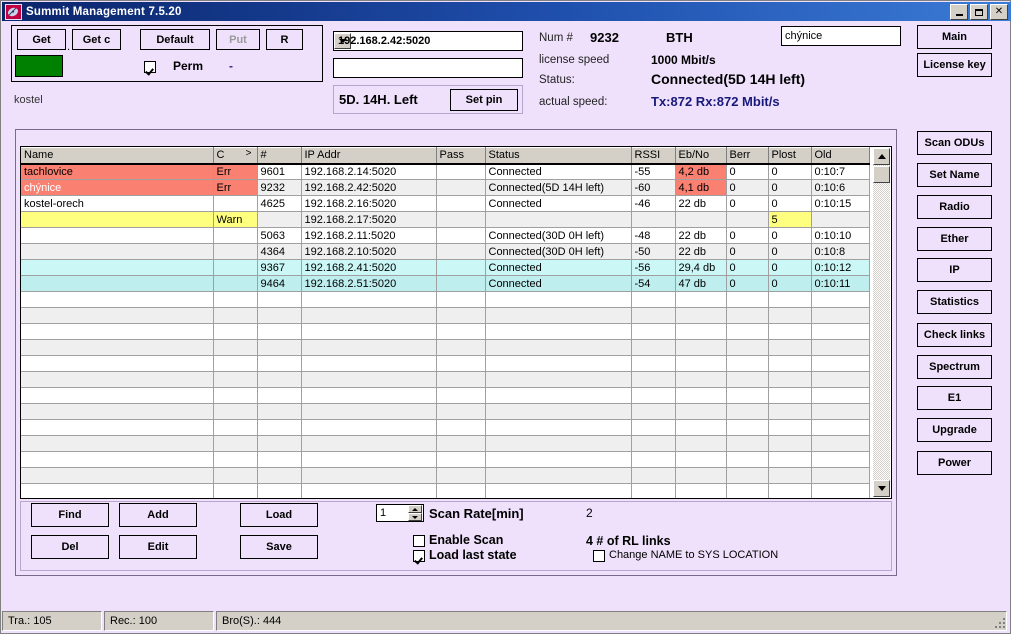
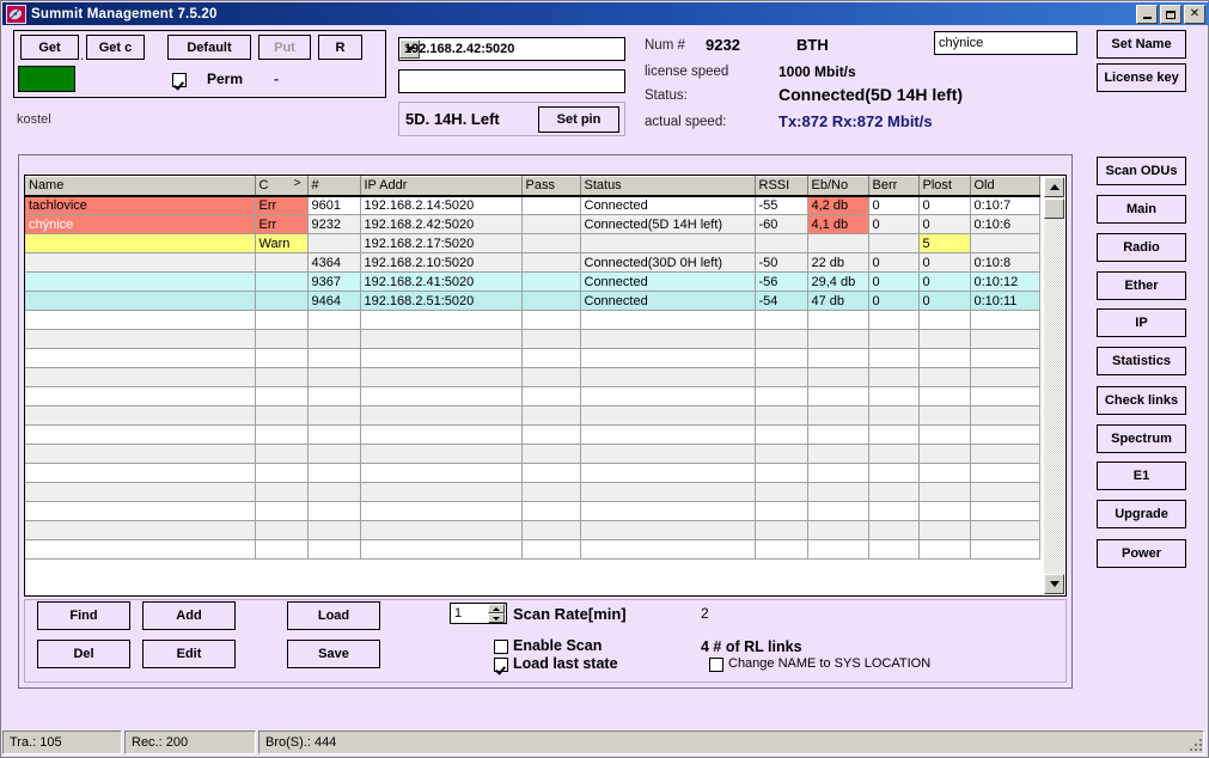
  Summit Management 7.5.20
  ✕
  Get
  .
  Get c
  Default
  Put
  R
  Perm
  -
  kostel
  192.168.2.42:5020
  5D. 14H. Left
  Set pin
  Num #
  9232
  BTH
  license speed
  1000 Mbit/s
  Status:
  Connected(5D 14H left)
  actual speed:
  Tx:872 Rx:872 Mbit/s
  chýnice
- Main
+ Set Name
  License key
  Scan ODUs
- Set Name
+ Main
  Radio
  Ether
  IP
  Statistics
  Check links
  Spectrum
  E1
  Upgrade
  Power
  Name	C >	#	IP Addr	Pass	Status	RSSI	Eb/No	Berr	Plost	Old
  tachlovice	Err	9601	192.168.2.14:5020		Connected	-55	4,2 db	0	0	0:10:7
  chýnice	Err	9232	192.168.2.42:5020		Connected(5D 14H left)	-60	4,1 db	0	0	0:10:6
- kostel-orech		4625	192.168.2.16:5020		Connected	-46	22 db	0	0	0:10:15
  	Warn		192.168.2.17:5020						5
- 		5063	192.168.2.11:5020		Connected(30D 0H left)	-48	22 db	0	0	0:10:10
  		4364	192.168.2.10:5020		Connected(30D 0H left)	-50	22 db	0	0	0:10:8
  		9367	192.168.2.41:5020		Connected	-56	29,4 db	0	0	0:10:12
  		9464	192.168.2.51:5020		Connected	-54	47 db	0	0	0:10:11
  Find
  Del
  Add
  Edit
  Load
  Save
  1
  Scan Rate[min]
  Enable Scan
  Load last state
  2
  4 # of RL links
  Change NAME to SYS LOCATION
  Tra.: 105
- Rec.: 100
+ Rec.: 200
  Bro(S).: 444
